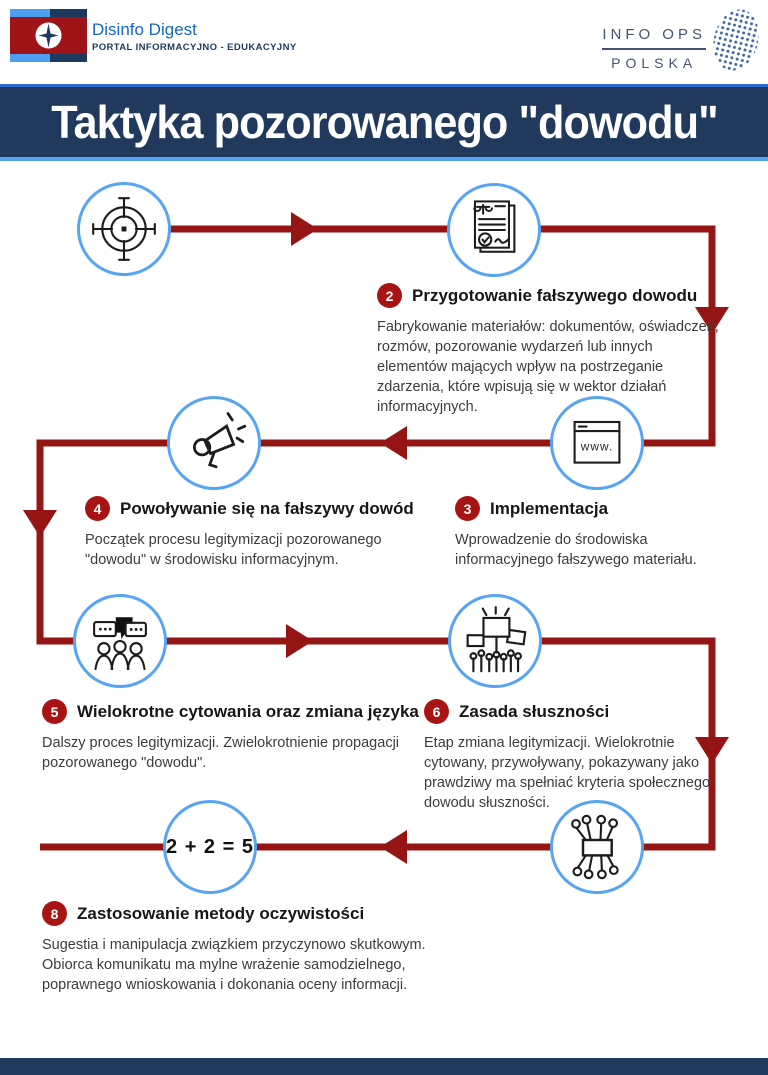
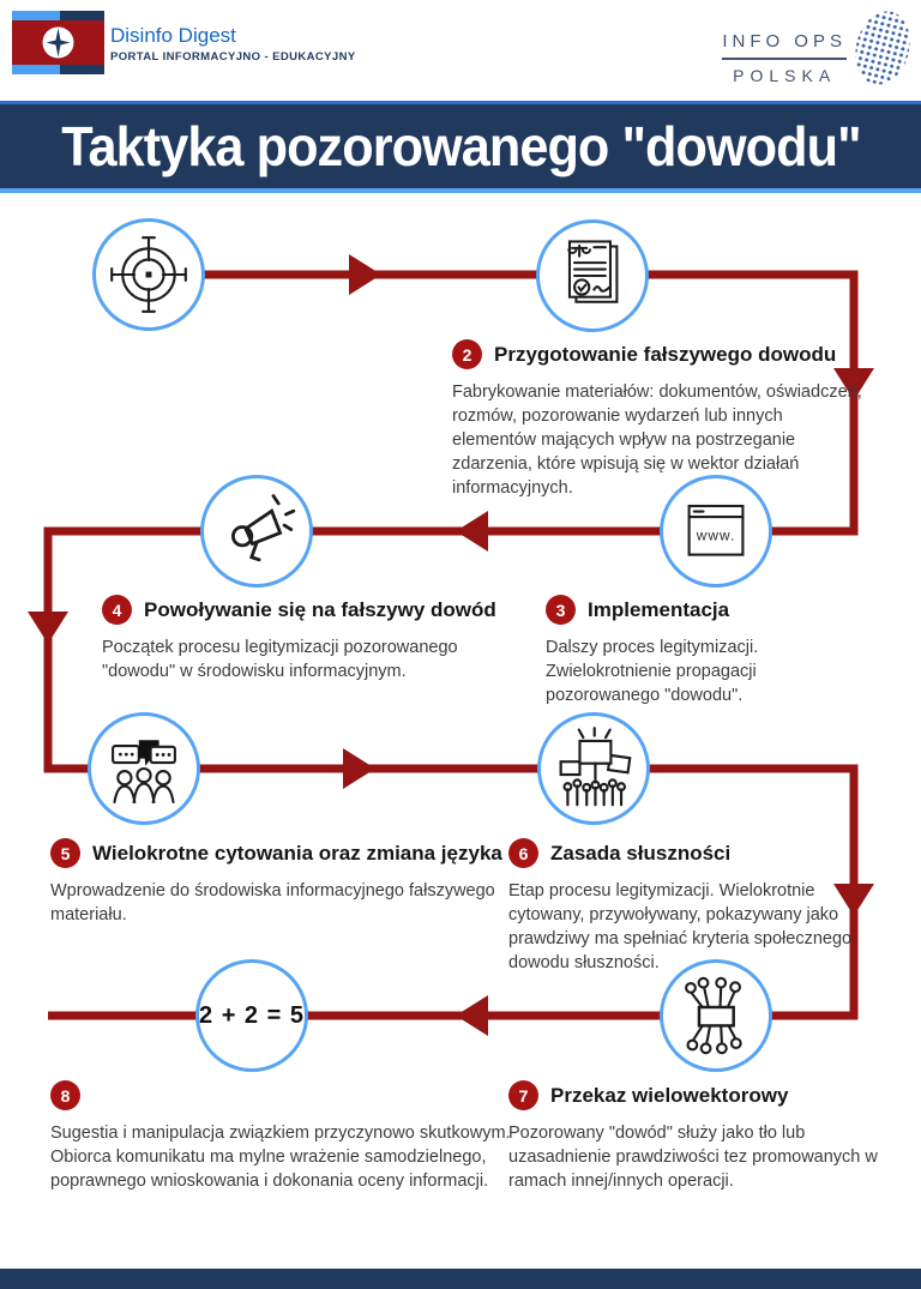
  Disinfo Digest
  PORTAL INFORMACYJNO - EDUKACYJNY
  INFO OPS
  POLSKA
  Taktyka pozorowanego "dowodu"
  www.
  2 + 2 = 5
  2
  Przygotowanie fałszywego dowodu
  Fabrykowanie materiałów: dokumentów, oświadczeń, rozmów, pozorowanie wydarzeń lub innych elementów mających wpływ na postrzeganie zdarzenia, które wpisują się w wektor działań informacyjnych.
  3
  Implementacja
- Wprowadzenie do środowiska informacyjnego fałszywego materiału.
+ Dalszy proces legitymizacji. Zwielokrotnienie propagacji pozorowanego "dowodu".
  4
  Powoływanie się na fałszywy dowód
  Początek procesu legitymizacji pozorowanego "dowodu" w środowisku informacyjnym.
  5
  Wielokrotne cytowania oraz zmiana języka
- Dalszy proces legitymizacji. Zwielokrotnienie propagacji pozorowanego "dowodu".
+ Wprowadzenie do środowiska informacyjnego fałszywego materiału.
  6
  Zasada słuszności
- Etap zmiana legitymizacji. Wielokrotnie cytowany, przywoływany, pokazywany jako prawdziwy ma spełniać kryteria społecznego dowodu słuszności.
+ Etap procesu legitymizacji. Wielokrotnie cytowany, przywoływany, pokazywany jako prawdziwy ma spełniać kryteria społecznego dowodu słuszności.
+ 7
+ Przekaz wielowektorowy
+ Pozorowany "dowód" służy jako tło lub uzasadnienie prawdziwości tez promowanych w ramach innej/innych operacji.
  8
- Zastosowanie metody oczywistości
  Sugestia i manipulacja związkiem przyczynowo skutkowym. Obiorca komunikatu ma mylne wrażenie samodzielnego, poprawnego wnioskowania i dokonania oceny informacji.
